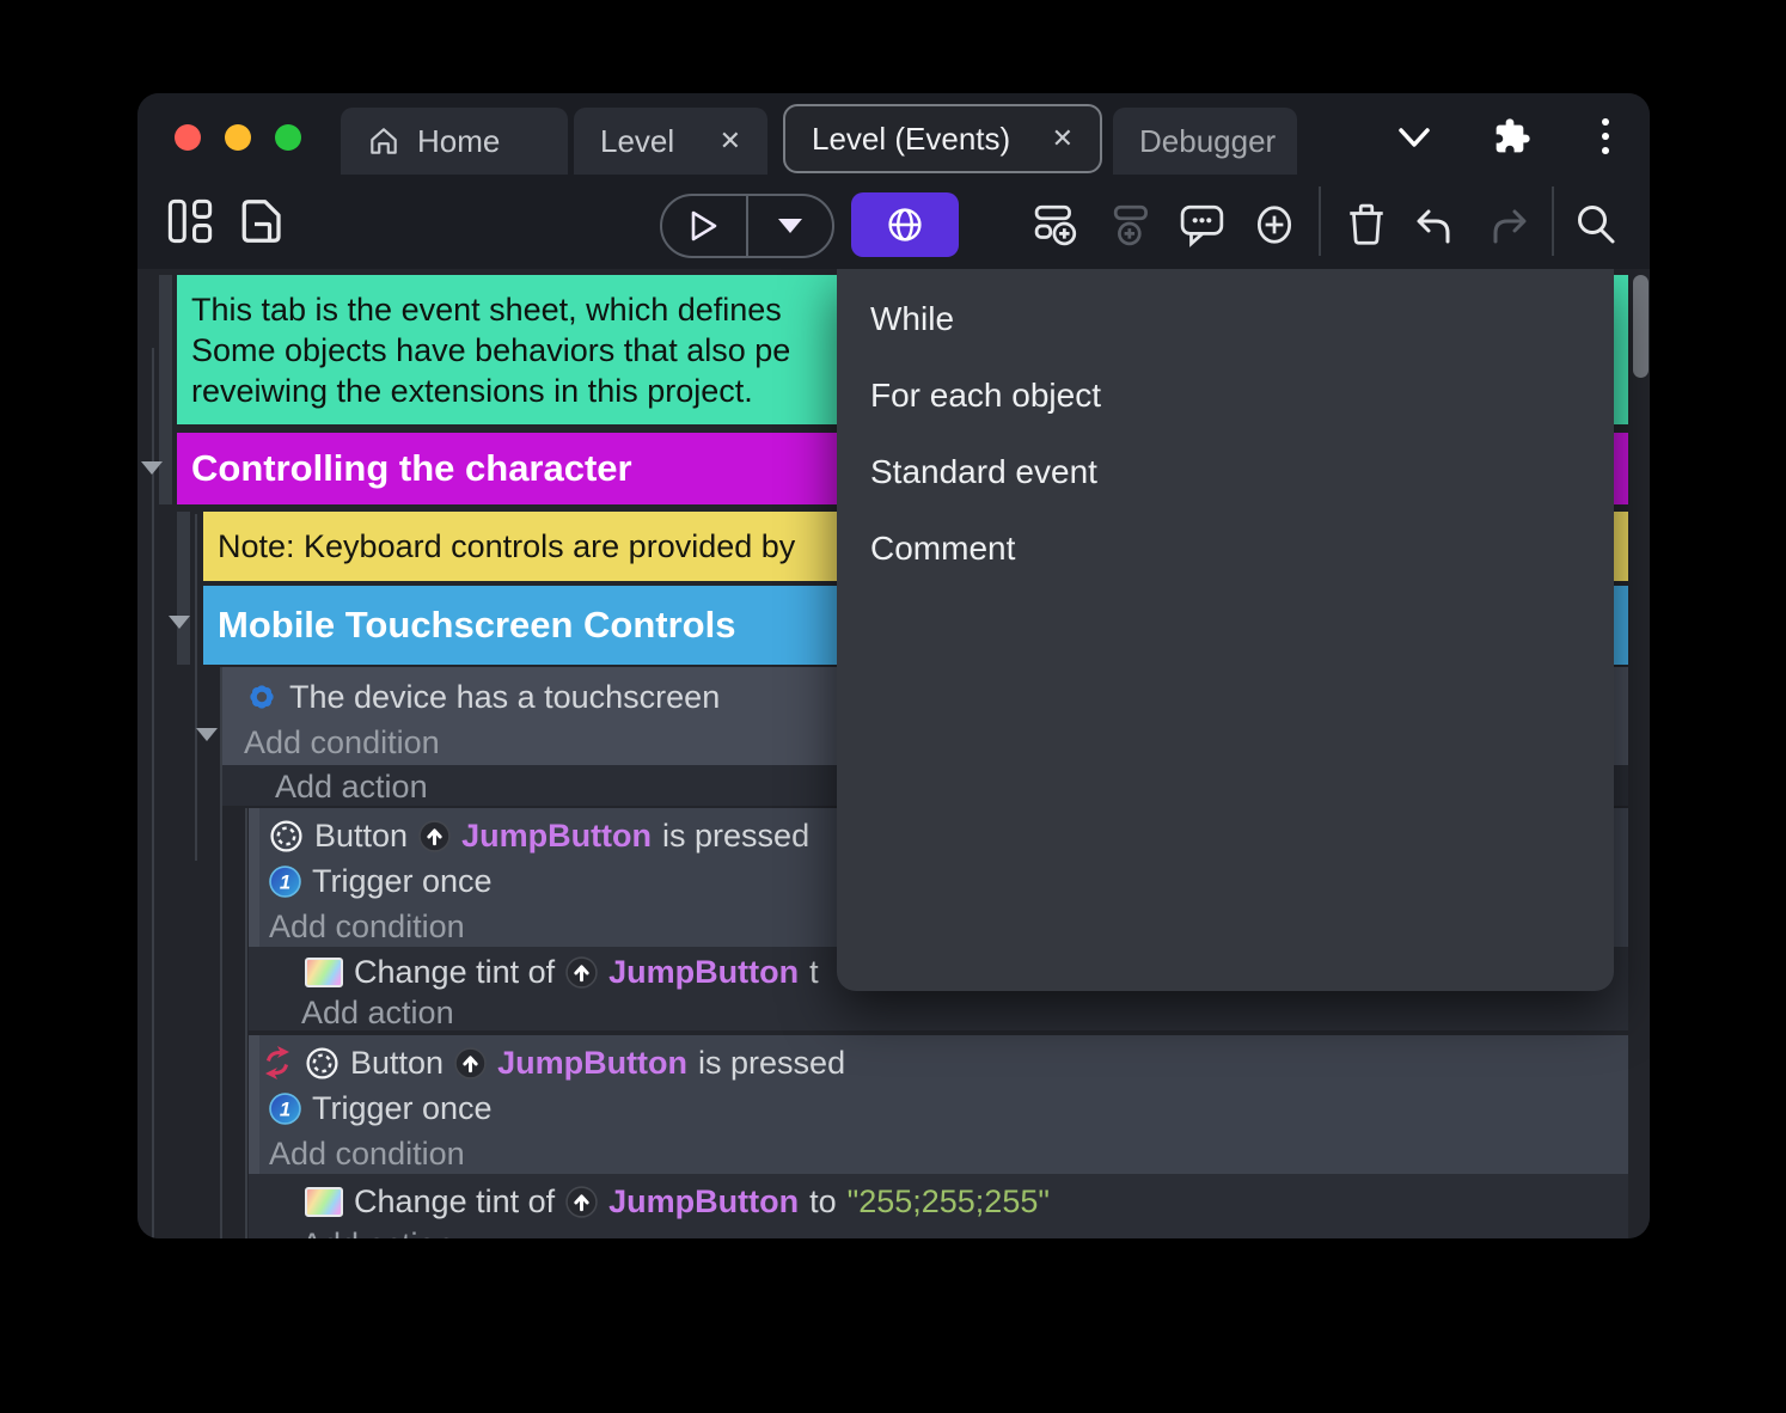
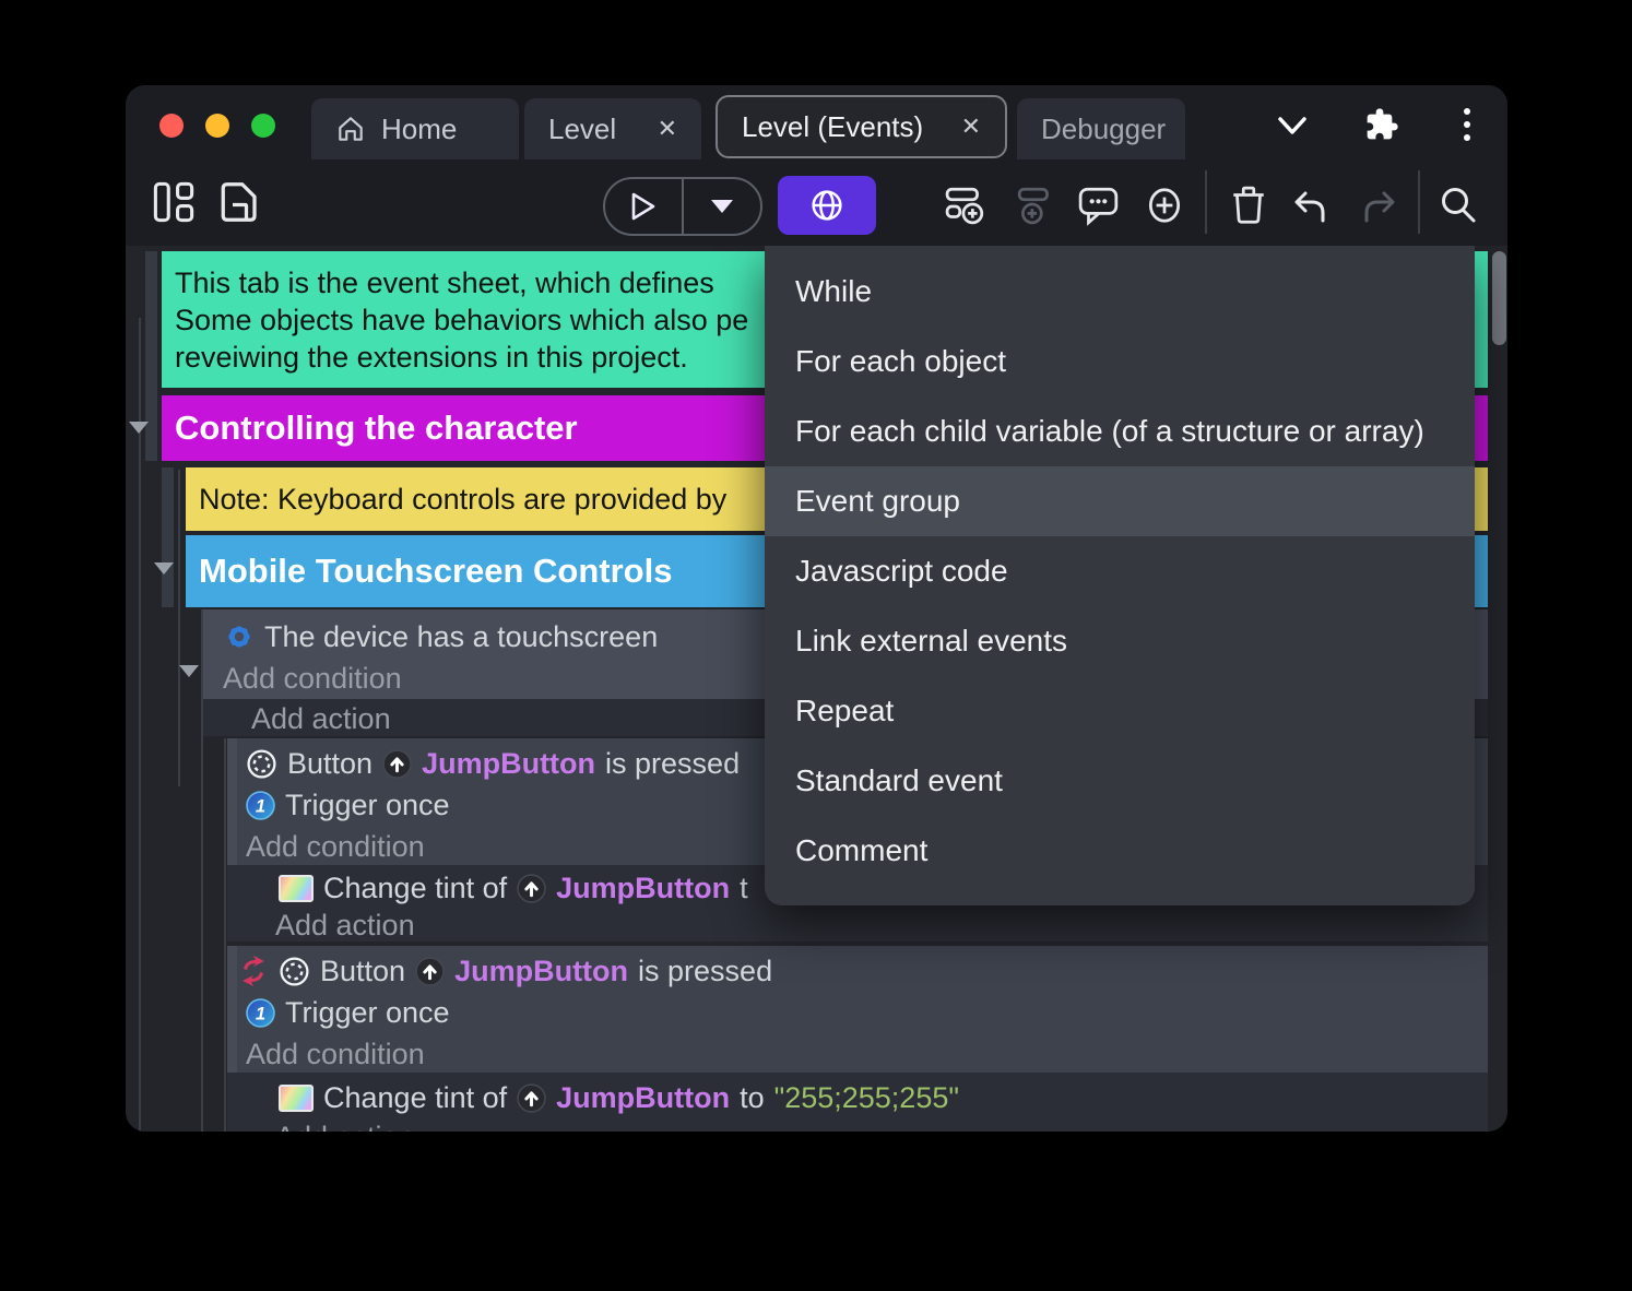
  Home
  Level
  ✕
  Level (Events)
  ✕
  Debugger
  This tab is the event sheet, which defines
- Some objects have behaviors that also pe
+ Some objects have behaviors which also pe
  reveiwing the extensions in this project.
  Controlling the character
  Note: Keyboard controls are provided by
  Mobile Touchscreen Controls
  The device has a touchscreen
  Add condition
  Add action
  Button
  JumpButton
  is pressed
  1
  Trigger once
  Add condition
  Change tint of
  JumpButton
  t
  Add action
  Button
  JumpButton
  is pressed
  1
  Trigger once
  Add condition
  Change tint of
  JumpButton
  to
  "255;255;255"
  While
  For each object
+ For each child variable (of a structure or array)
+ Event group
+ Javascript code
+ Link external events
+ Repeat
  Standard event
  Comment
